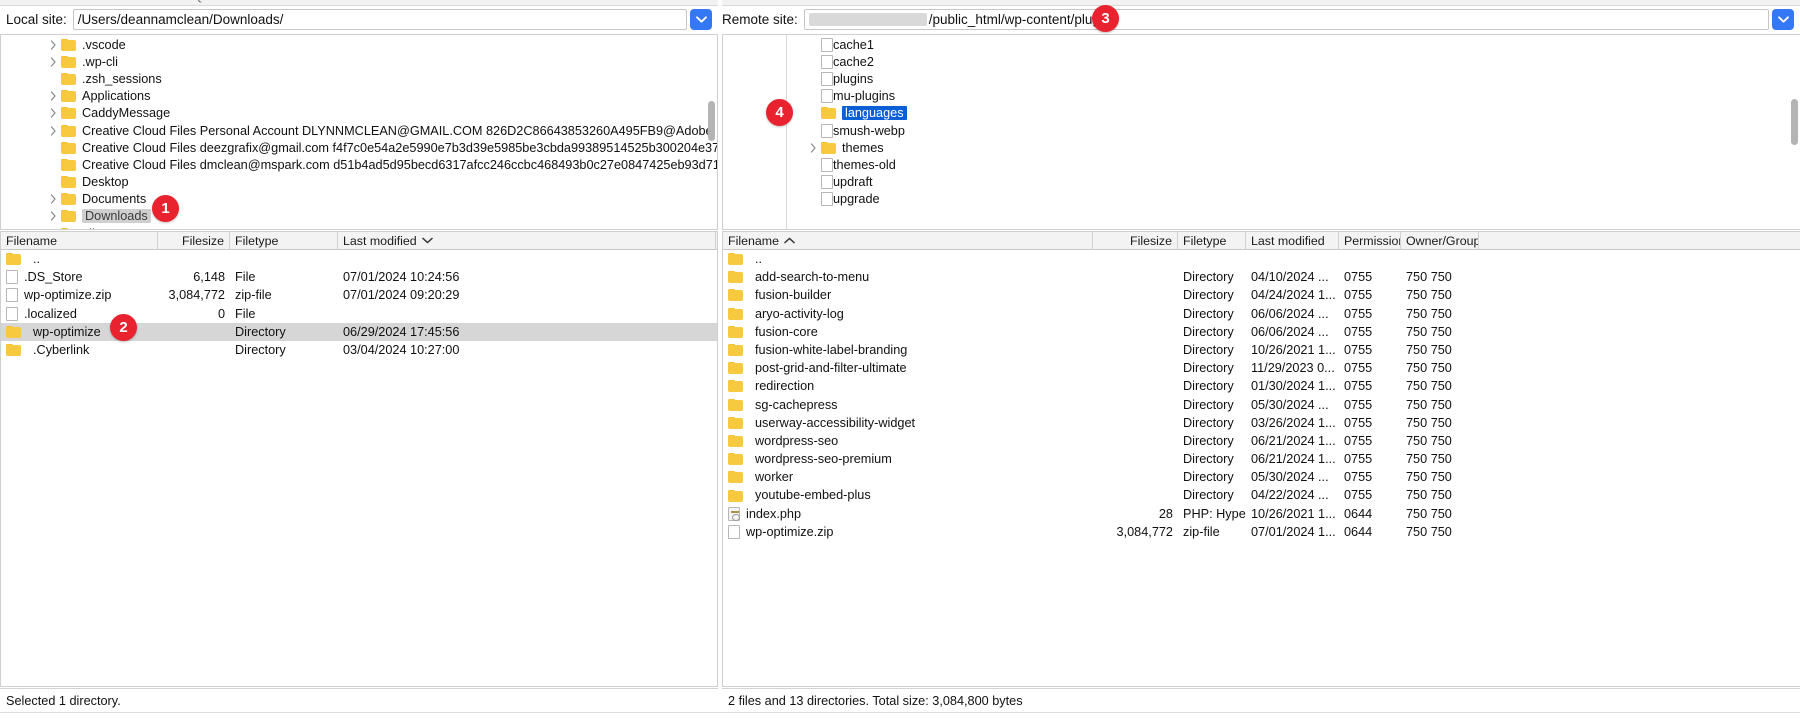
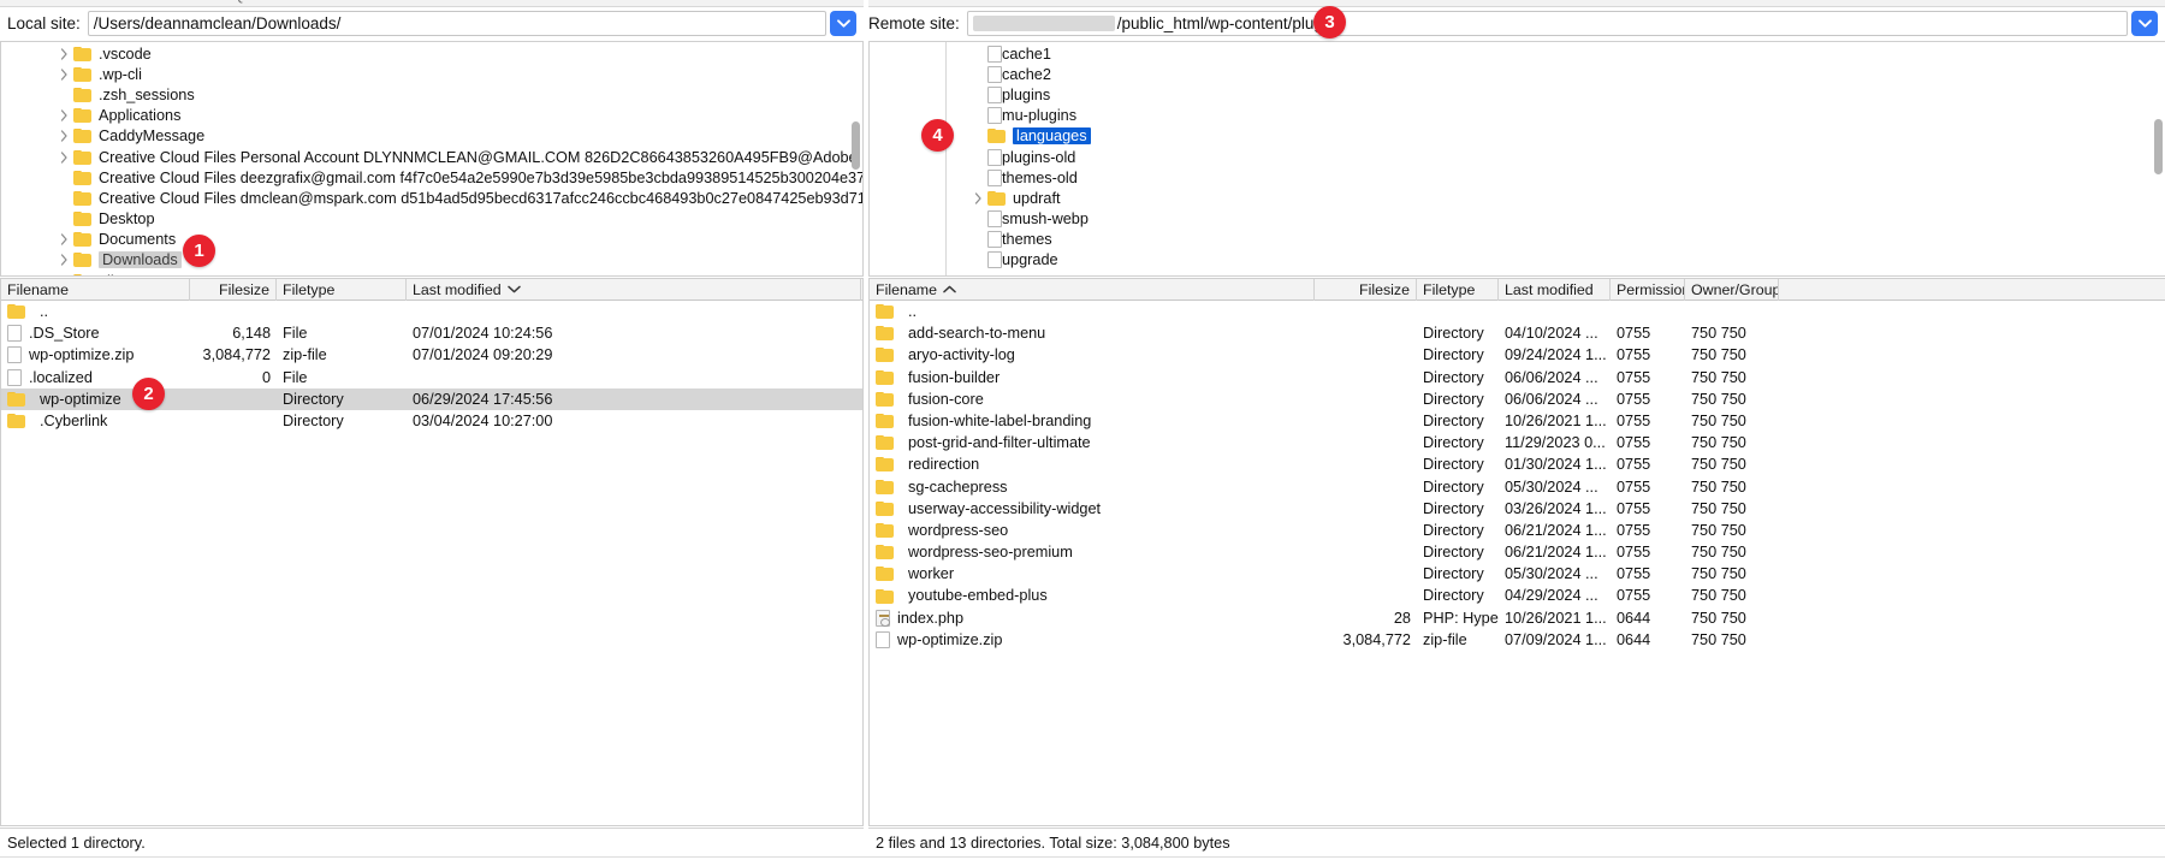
  Local site:
  /Users/deannamclean/Downloads/
  Remote site:
  /public_html/wp-content/plu
  .vscode
  .wp-cli
  .zsh_sessions
  Applications
  CaddyMessage
  Creative Cloud Files Personal Account DLYNNMCLEAN@GMAIL.COM 826D2C86643853260A495FB9@Adob
  Creative Cloud Files deezgrafix@gmail.com f4f7c0e54a2e5990e7b3d39e5985be3cbda99389514525b300204e37
  Creative Cloud Files dmclean@mspark.com d51b4ad5d95becd6317afcc246ccbc468493b0c27e0847425eb93d71
  Desktop
  Documents
  Downloads
  cache1
  cache2
  plugins
  mu-plugins
  languages
+ plugins-old
- smush-webp
+ themes-old
- themes
+ updraft
- themes-old
+ smush-webp
- updraft
+ themes
  upgrade
  Filename
  Filesize
  Filetype
  Last modified
  ..
  .DS_Store
  6,148
  File
  07/01/2024 10:24:56
  wp-optimize.zip
  3,084,772
  zip-file
  07/01/2024 09:20:29
  .localized
  0
  File
  wp-optimize
  Directory
  06/29/2024 17:45:56
  .Cyberlink
  Directory
  03/04/2024 10:27:00
  Filename
  Filesize
  Filetype
  Last modified
  Permissio
  Owner/Group
  ..
  add-search-to-menu
  Directory
  04/10/2024 ...
  0755
  750 750
- fusion-builder
+ aryo-activity-log
  Directory
- 04/24/2024 1...
+ 09/24/2024 1...
  0755
  750 750
- aryo-activity-log
+ fusion-builder
  Directory
  06/06/2024 ...
  0755
  750 750
  fusion-core
  Directory
  06/06/2024 ...
  0755
  750 750
  fusion-white-label-branding
  Directory
  10/26/2021 1...
  0755
  750 750
  post-grid-and-filter-ultimate
  Directory
  11/29/2023 0...
  0755
  750 750
  redirection
  Directory
  01/30/2024 1...
  0755
  750 750
  sg-cachepress
  Directory
  05/30/2024 ...
  0755
  750 750
  userway-accessibility-widget
  Directory
  03/26/2024 1...
  0755
  750 750
  wordpress-seo
  Directory
  06/21/2024 1...
  0755
  750 750
  wordpress-seo-premium
  Directory
  06/21/2024 1...
  0755
  750 750
  worker
  Directory
  05/30/2024 ...
  0755
  750 750
  youtube-embed-plus
  Directory
- 04/22/2024 ...
+ 04/29/2024 ...
  0755
  750 750
  index.php
  28
  PHP: Hype
  10/26/2021 1...
  0644
  750 750
  wp-optimize.zip
  3,084,772
  zip-file
- 07/01/2024 1...
+ 07/09/2024 1...
  0644
  750 750
  Selected 1 directory.
  2 files and 13 directories. Total size: 3,084,800 bytes
  1
  2
  3
  4
